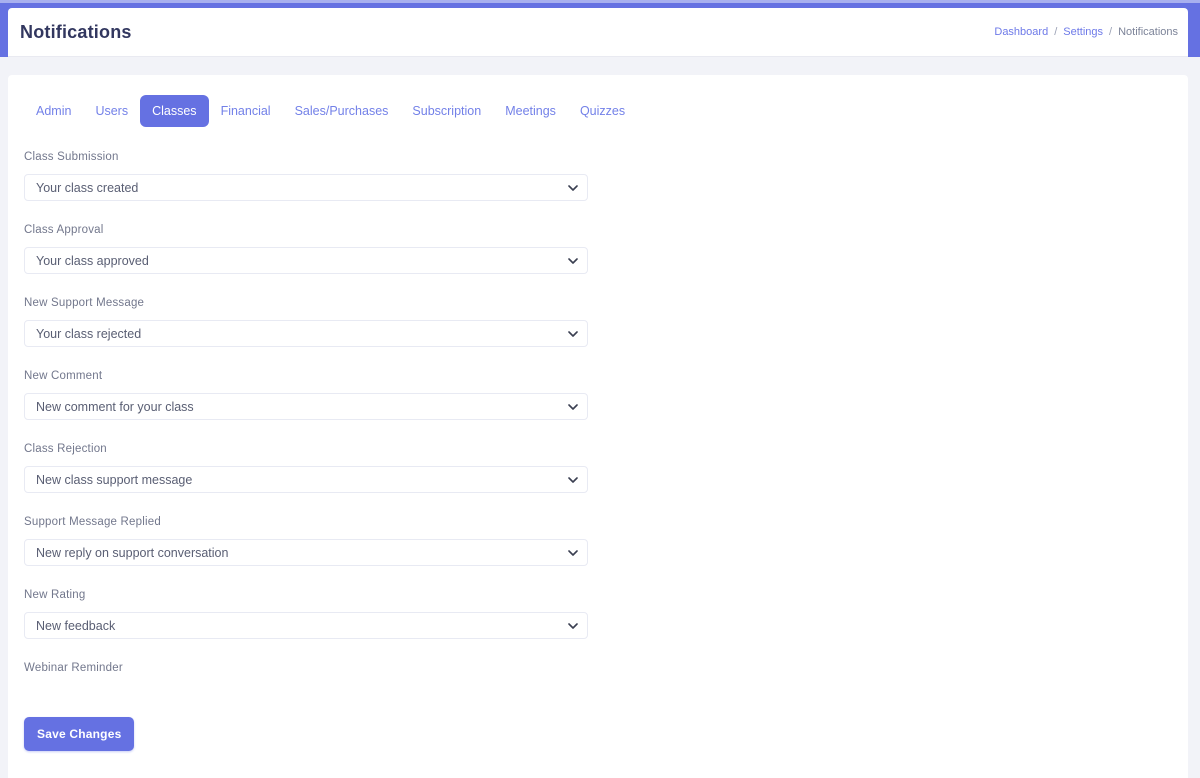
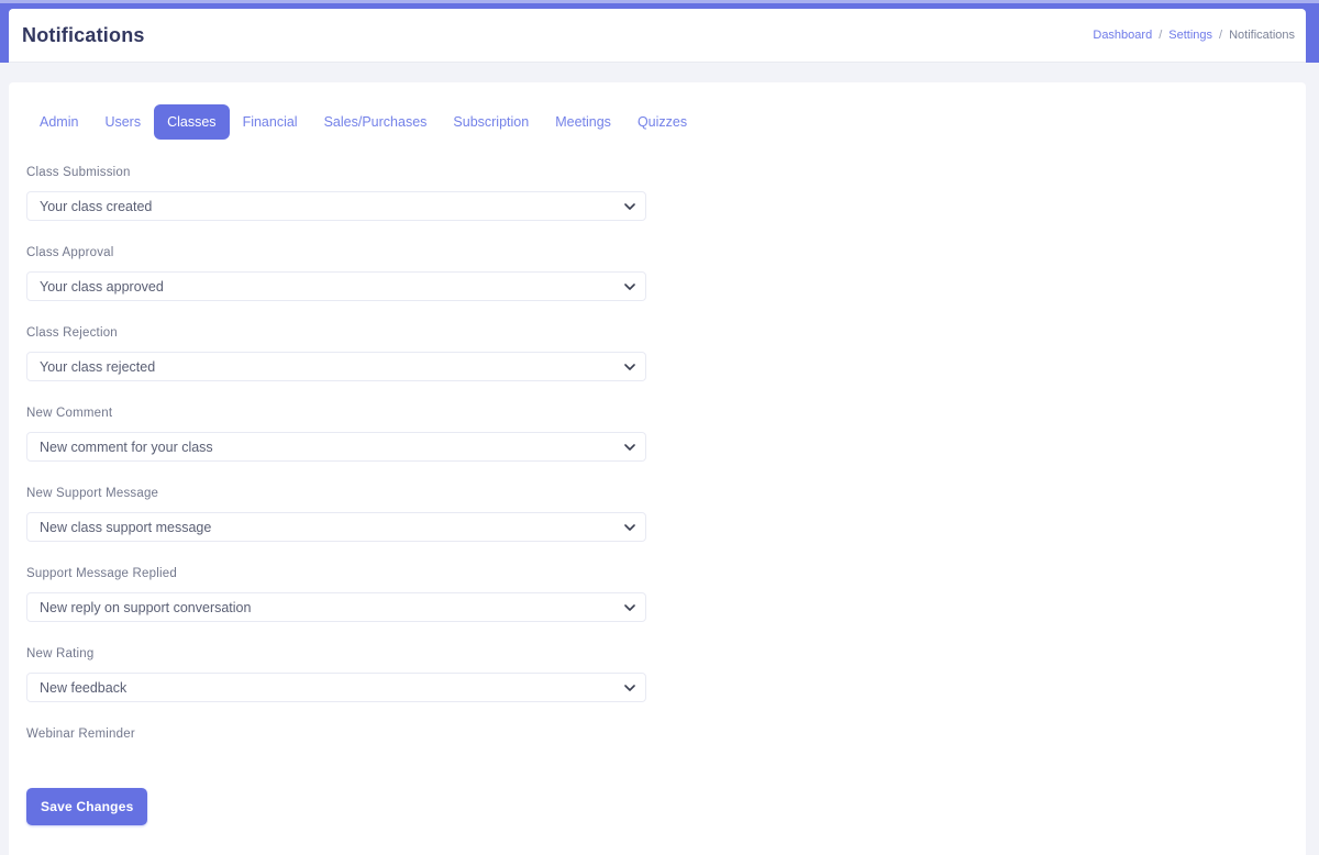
  Notifications
  Dashboard
  /
  Settings
  /
  Notifications
  Admin
  Users
  Classes
  Financial
  Sales/Purchases
  Subscription
  Meetings
  Quizzes
  Class Submission
  Your class created
  Class Approval
  Your class approved
- New Support Message
+ Class Rejection
  Your class rejected
  New Comment
  New comment for your class
- Class Rejection
+ New Support Message
  New class support message
  Support Message Replied
  New reply on support conversation
  New Rating
  New feedback
  Webinar Reminder
  Save Changes
